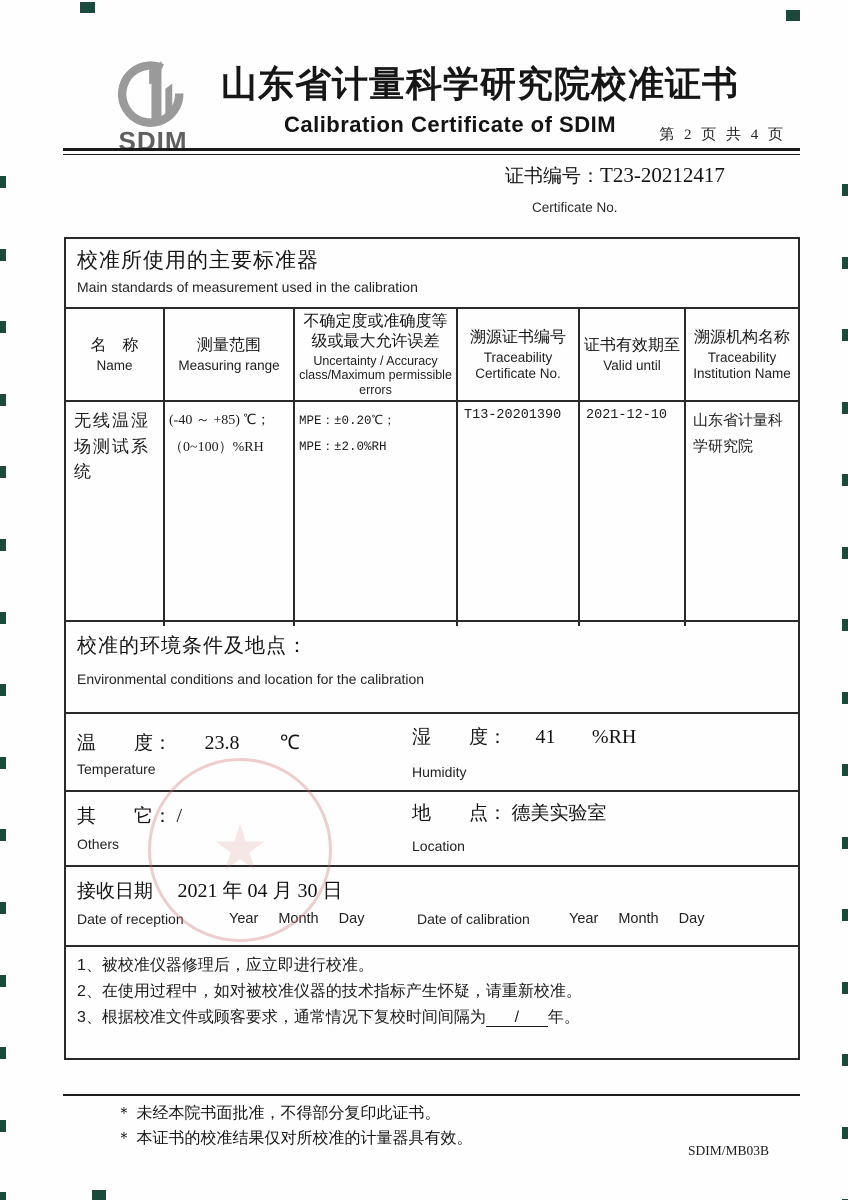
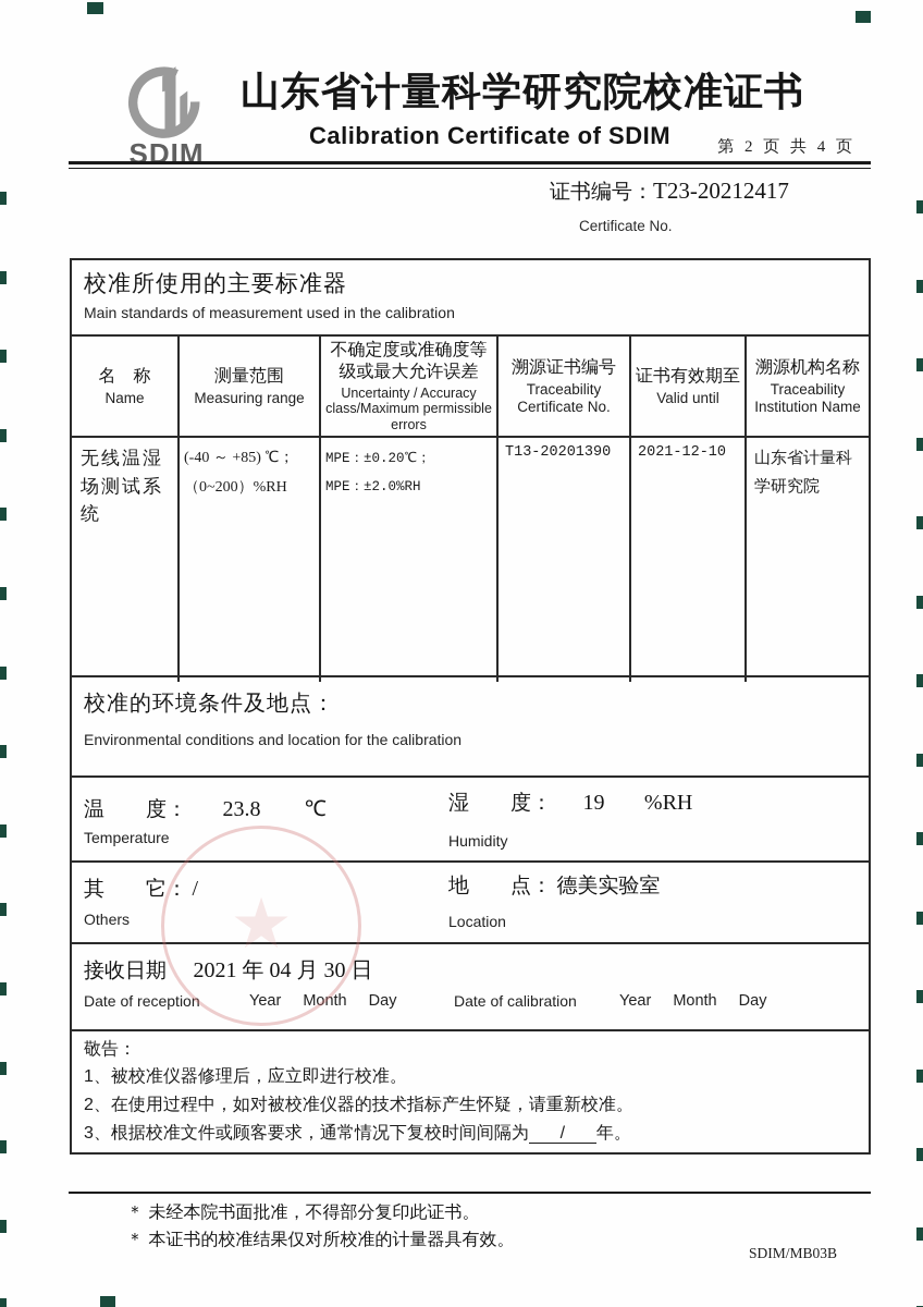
  SDIM
  山东省计量科学研究院校准证书
  Calibration Certificate of SDIM
  第 2 页 共 4 页
  证书编号：T23-20212417
  Certificate No.
  校准所使用的主要标准器
  Main standards of measurement used in the calibration
  名 称 Name	测量范围 Measuring range	不确定度或准确度等级或最大允许误差 Uncertainty / Accuracy class/Maximum permissible errors	溯源证书编号 Traceability Certificate No.	证书有效期至 Valid until	溯源机构名称 Traceability Institution Name
- 无线温湿场测试系统	(-40 ～ +85) ℃； （0~100）%RH	MPE：±0.20℃； MPE：±2.0%RH	T13-20201390	2021-12-10	山东省计量科学研究院
+ 无线温湿场测试系统	(-40 ～ +85) ℃； （0~200）%RH	MPE：±0.20℃； MPE：±2.0%RH	T13-20201390	2021-12-10	山东省计量科学研究院
  校准的环境条件及地点：
  Environmental conditions and location for the calibration
  温 度： 23.8 ℃
  Temperature
- 湿 度： 41 %RH
+ 湿 度： 19 %RH
  Humidity
  其 它： /
  Others
  地 点： 德美实验室
  Location
  接收日期 2021 年 04 月 30 日
  Date of reception
  Year Month Day
  Date of calibration
  Year Month Day
+ 敬告：
  1、被校准仪器修理后，应立即进行校准。
  2、在使用过程中，如对被校准仪器的技术指标产生怀疑，请重新校准。
  3、根据校准文件或顾客要求，通常情况下复校时间间隔为 / 年。
  ＊ 未经本院书面批准，不得部分复印此证书。
  ＊ 本证书的校准结果仅对所校准的计量器具有效。
  SDIM/MB03B
  ★
